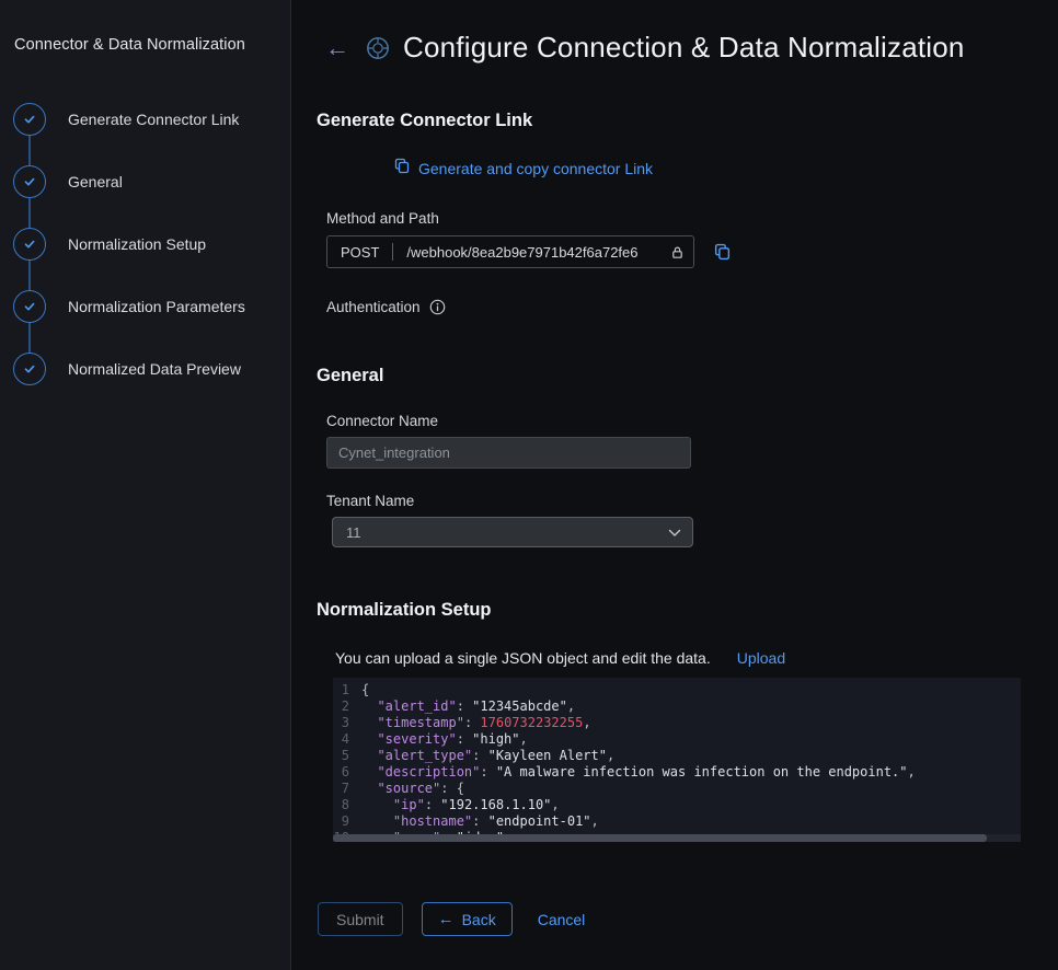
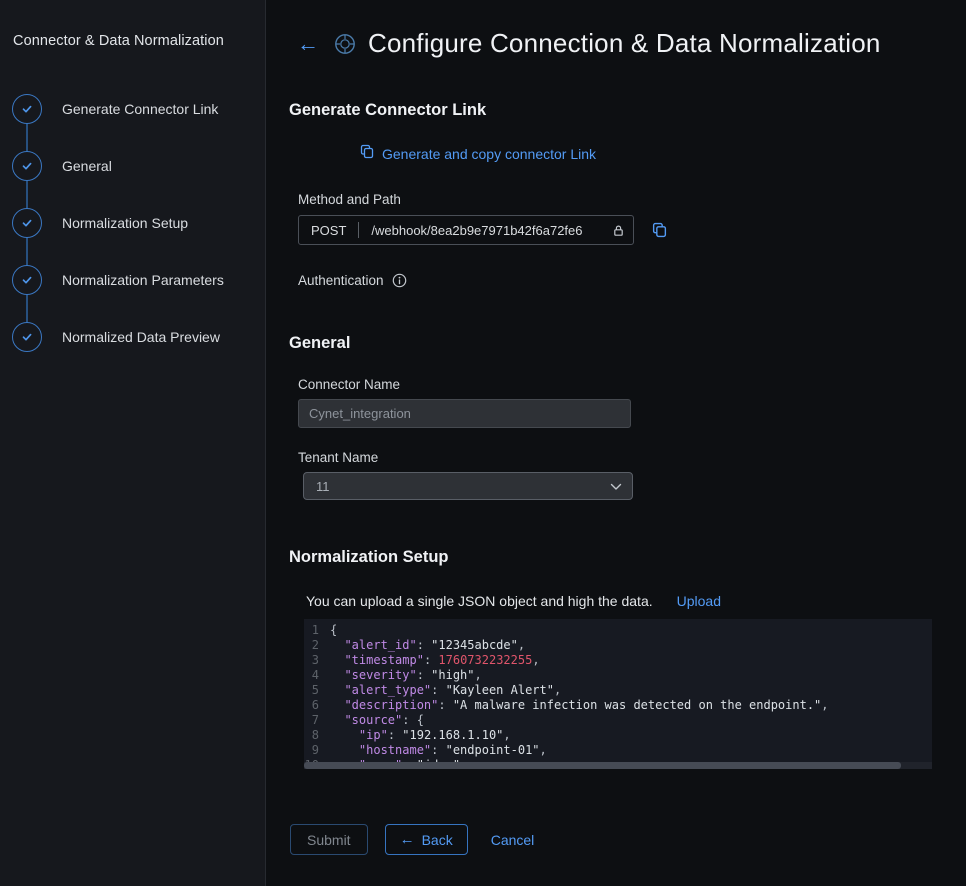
  Connector & Data Normalization
  Generate Connector Link
  General
  Normalization Setup
  Normalization Parameters
  Normalized Data Preview
  ←
  Configure Connection & Data Normalization
  Generate Connector Link
  Generate and copy connector Link
  Method and Path
  POST
  /webhook/8ea2b9e7971b42f6a72fe6
  Authentication
  General
  Connector Name
  Cynet_integration
  Tenant Name
  11
  Normalization Setup
- You can upload a single JSON object and edit the data.
+ You can upload a single JSON object and high the data.
  Upload
  1
  {
  2
  "alert_id": "12345abcde",
  3
  "timestamp": 1760732232255,
  4
  "severity": "high",
  5
  "alert_type": "Kayleen Alert",
  6
- "description": "A malware infection was infection on the endpoint.",
+ "description": "A malware infection was detected on the endpoint.",
  7
  "source": {
  8
  "ip": "192.168.1.10",
  9
  "hostname": "endpoint-01",
  Submit
  ←
  Back
  Cancel
